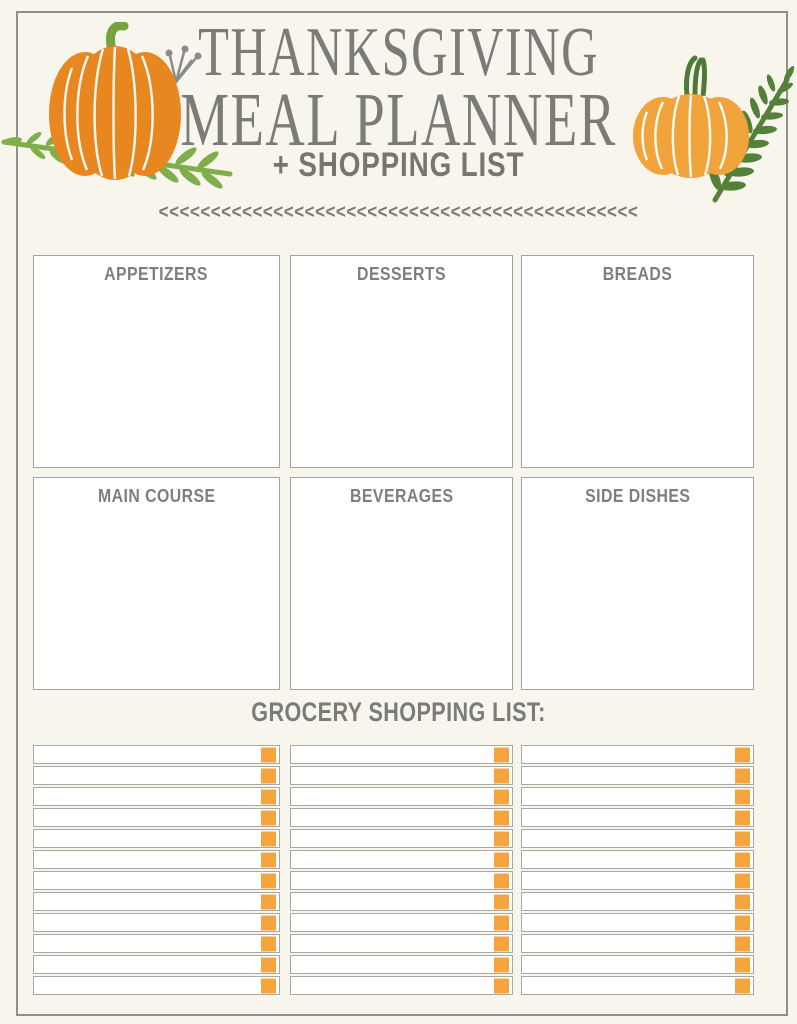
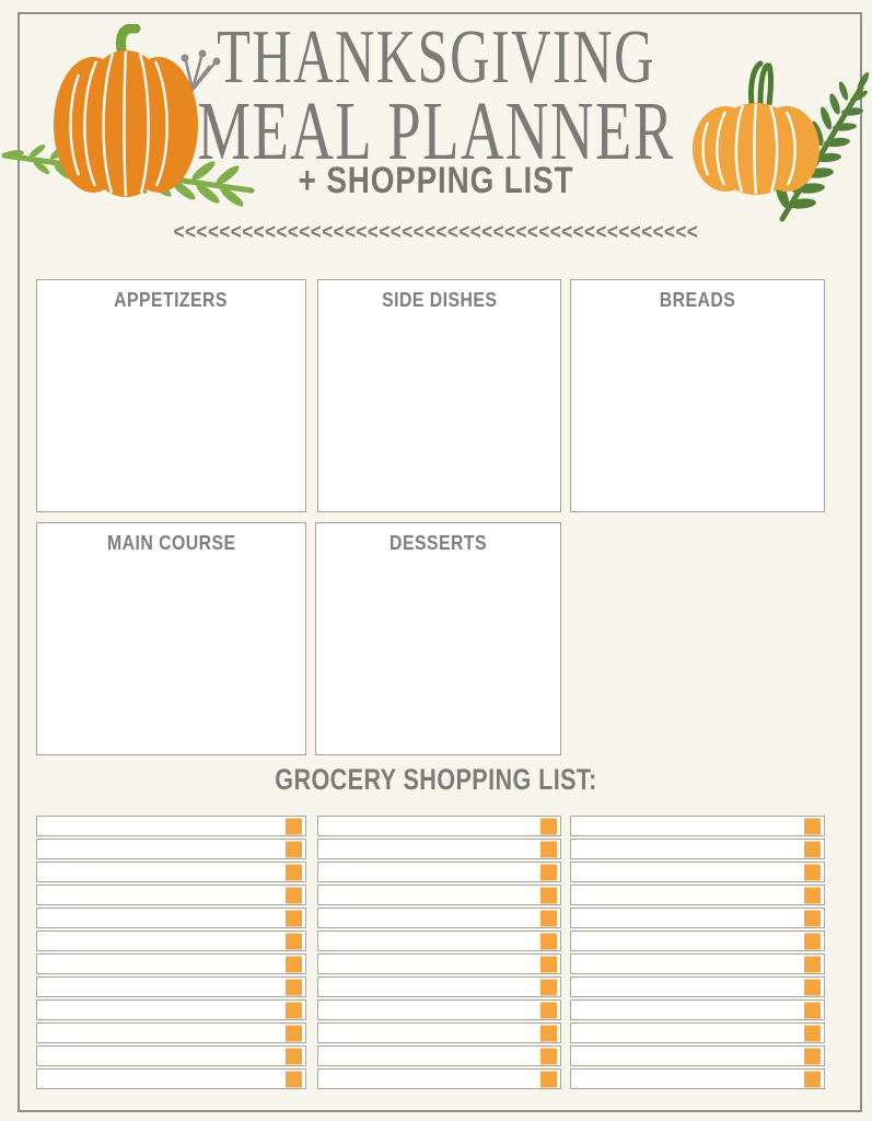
  THANKSGIVING
  MEAL PLANNER
  + SHOPPING LIST
  <<<<<<<<<<<<<<<<<<<<<<<<<<<<<<<<<<<<<<<<<<<<<<
  APPETIZERS
- DESSERTS
+ SIDE DISHES
  BREADS
  MAIN COURSE
- BEVERAGES
- SIDE DISHES
+ DESSERTS
  GROCERY SHOPPING LIST:
